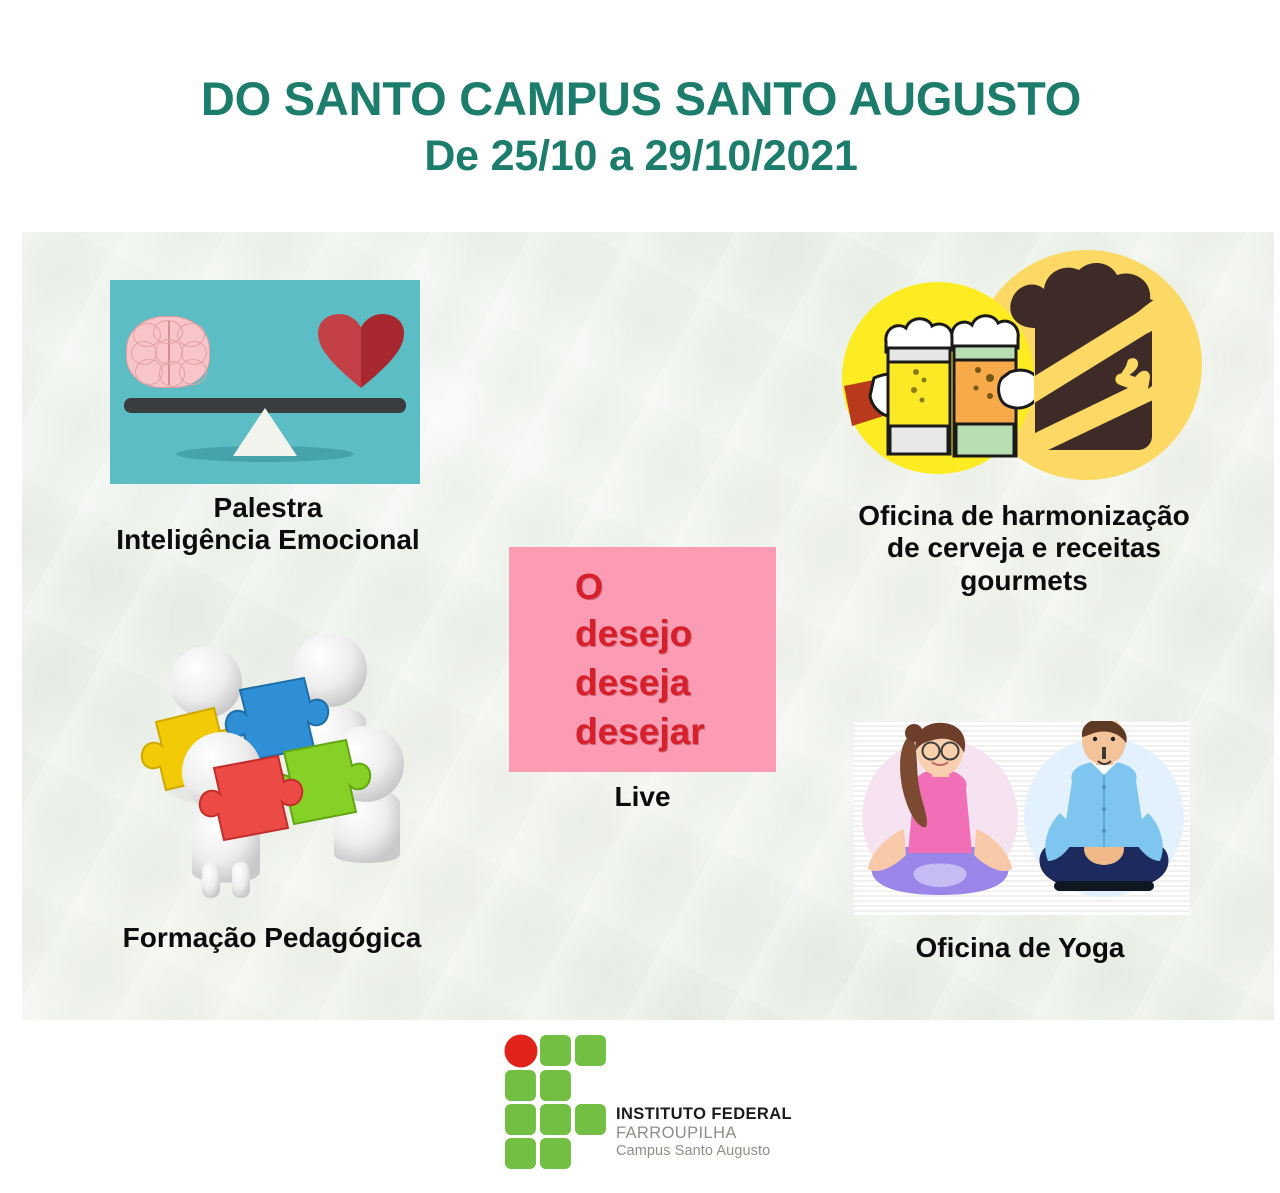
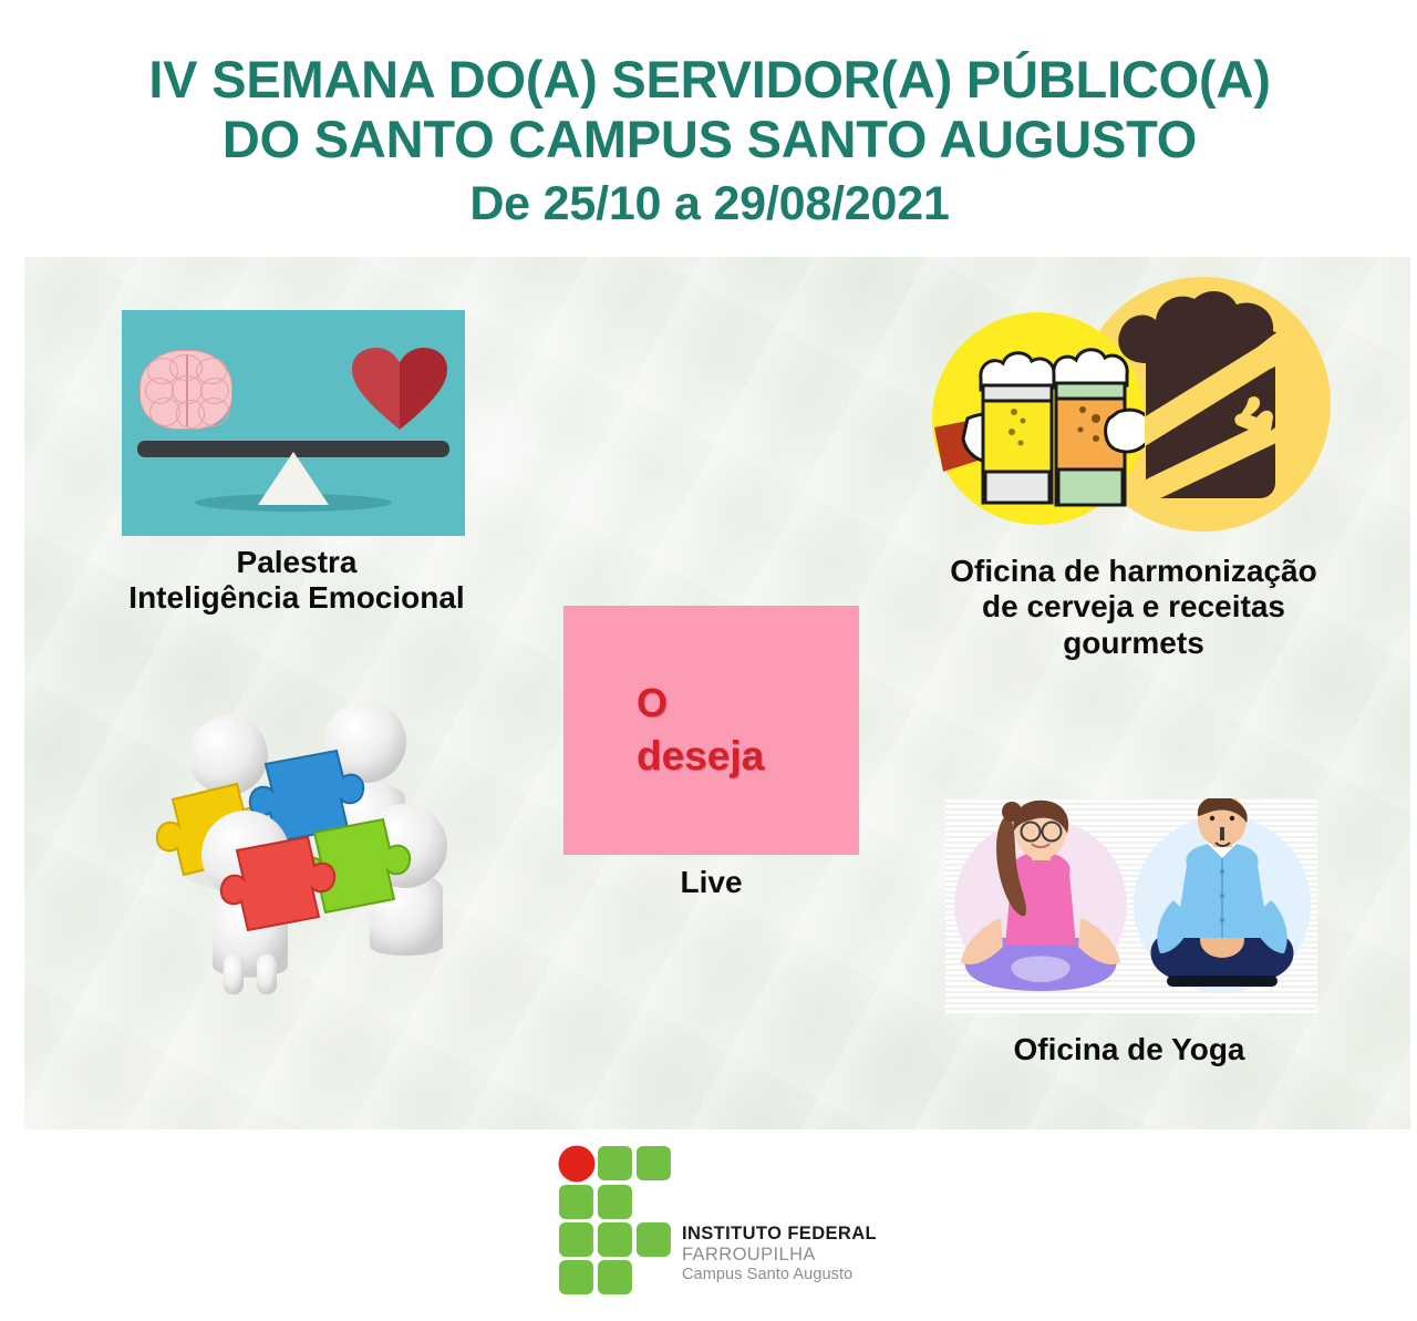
+ IV SEMANA DO(A) SERVIDOR(A) PÚBLICO(A)
  DO SANTO CAMPUS SANTO AUGUSTO
- De 25/10 a 29/10/2021
+ De 25/10 a 29/08/2021
  Palestra
  Inteligência Emocional
  Oficina de harmonização
  de cerveja e receitas
  gourmets
- Formação Pedagógica
  O
- desejo
  deseja
- desejar
  Live
  Oficina de Yoga
  INSTITUTO FEDERAL
  FARROUPILHA
  Campus Santo Augusto
